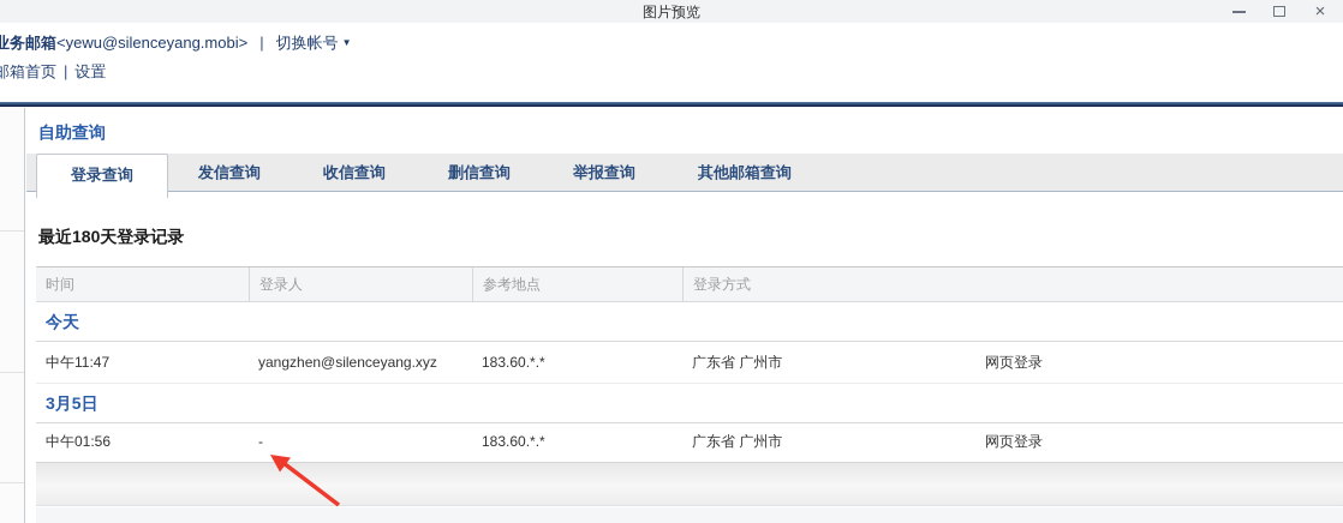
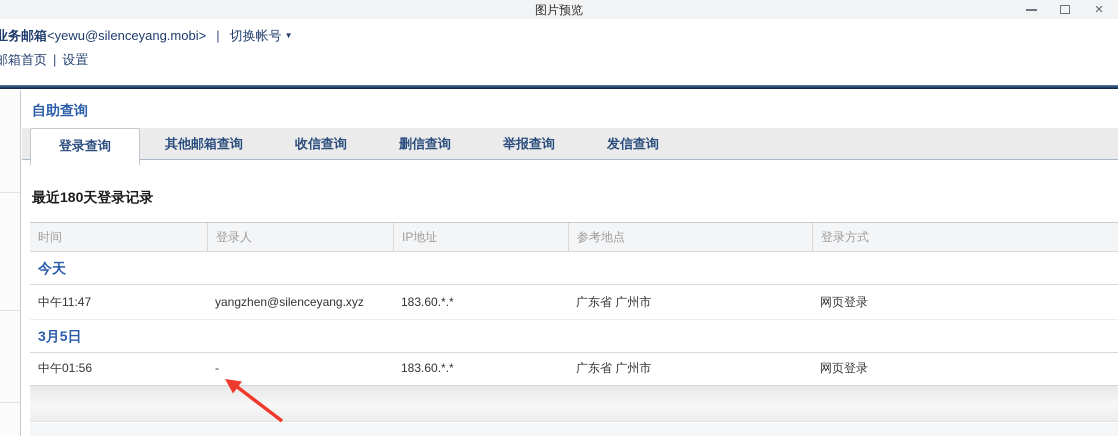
  图片预览
  ×
  业务邮箱<yewu@silenceyang.mobi> | 切换帐号 ▼
  邮箱首页 | 设置
  自助查询
  登录查询
- 发信查询
+ 其他邮箱查询
  收信查询
  删信查询
  举报查询
- 其他邮箱查询
+ 发信查询
  最近180天登录记录
  时间
  登录人
+ IP地址
  参考地点
  登录方式
  今天
  中午11:47
  yangzhen@silenceyang.xyz
  183.60.*.*
  广东省 广州市
  网页登录
  3月5日
  中午01:56
  -
  183.60.*.*
  广东省 广州市
  网页登录
